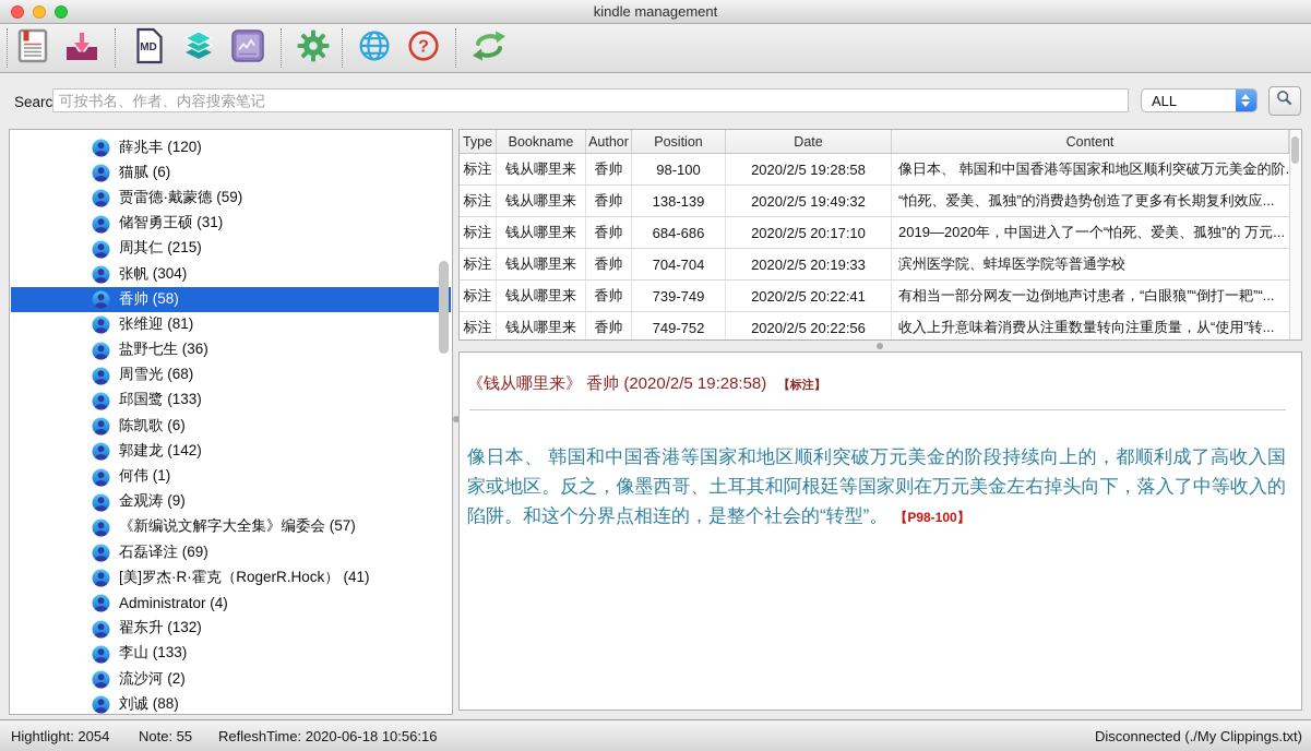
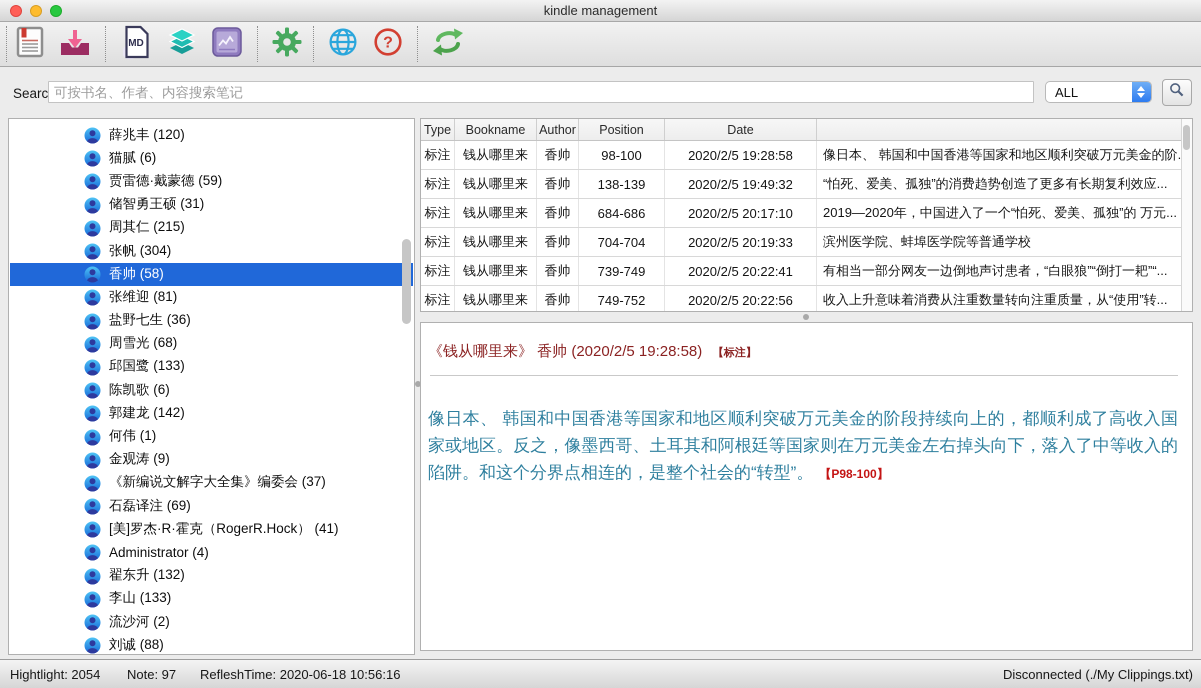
  kindle management
  MD
  ?
  Searc
  可按书名、作者、内容搜索笔记
  ALL
  薛兆丰 (120)
  猫腻 (6)
  贾雷德·戴蒙德 (59)
  储智勇王硕 (31)
  周其仁 (215)
  张帆 (304)
  香帅 (58)
  张维迎 (81)
  盐野七生 (36)
  周雪光 (68)
  邱国鹭 (133)
  陈凯歌 (6)
  郭建龙 (142)
  何伟 (1)
  金观涛 (9)
- 《新编说文解字大全集》编委会 (57)
+ 《新编说文解字大全集》编委会 (37)
  石磊译注 (69)
  [美]罗杰·R·霍克（RogerR.Hock） (41)
  Administrator (4)
  翟东升 (132)
  李山 (133)
  流沙河 (2)
  刘诚 (88)
  Type
  Bookname
  Author
  Position
  Date
- Content
  标注
  钱从哪里来
  香帅
  98-100
  2020/2/5 19:28:58
  像日本、 韩国和中国香港等国家和地区顺利突破万元美金的阶.
  标注
  钱从哪里来
  香帅
  138-139
  2020/2/5 19:49:32
  “怕死、爱美、孤独”的消费趋势创造了更多有长期复利效应...
  标注
  钱从哪里来
  香帅
  684-686
  2020/2/5 20:17:10
  2019—2020年，中国进入了一个“怕死、爱美、孤独”的 万元...
  标注
  钱从哪里来
  香帅
  704-704
  2020/2/5 20:19:33
  滨州医学院、蚌埠医学院等普通学校
  标注
  钱从哪里来
  香帅
  739-749
  2020/2/5 20:22:41
  有相当一部分网友一边倒地声讨患者，“白眼狼”“倒打一耙”“...
  标注
  钱从哪里来
  香帅
  749-752
  2020/2/5 20:22:56
  收入上升意味着消费从注重数量转向注重质量，从“使用”转...
  《钱从哪里来》 香帅 (2020/2/5 19:28:58) 【标注】
  像日本、 韩国和中国香港等国家和地区顺利突破万元美金的阶段持续向上的，都顺利成了高收入国家或地区。反之，像墨西哥、土耳其和阿根廷等国家则在万元美金左右掉头向下，落入了中等收入的陷阱。和这个分界点相连的，是整个社会的“转型”。 【P98-100】
  Hightlight: 2054
- Note: 55
+ Note: 97
  RefleshTime: 2020-06-18 10:56:16
  Disconnected (./My Clippings.txt)
